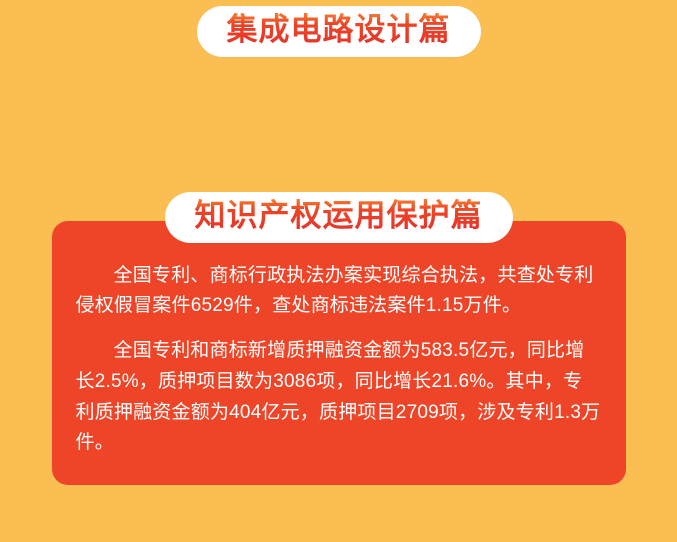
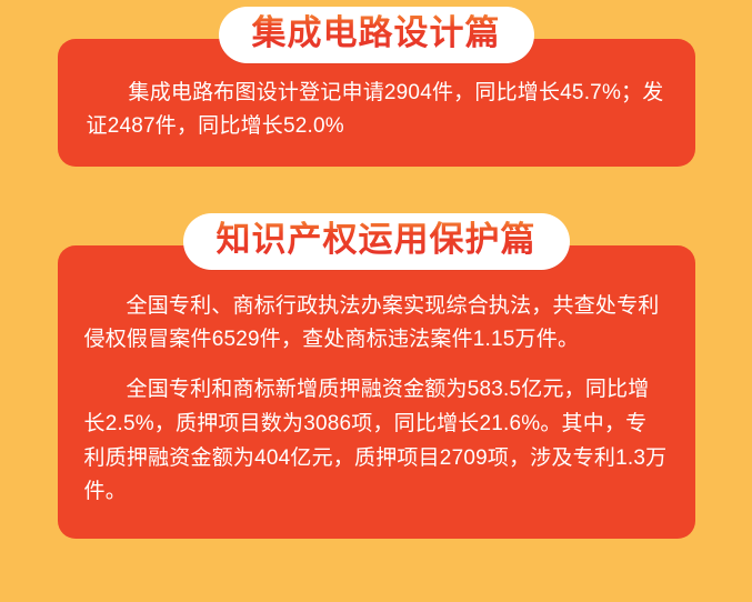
  集成电路设计篇
+ 集成电路布图设计登记申请2904件，同比增长45.7%；发证2487件，同比增长52.0%
  知识产权运用保护篇
  全国专利、商标行政执法办案实现综合执法，共查处专利侵权假冒案件6529件，查处商标违法案件1.15万件。
  全国专利和商标新增质押融资金额为583.5亿元，同比增长2.5%，质押项目数为3086项，同比增长21.6%。其中，专利质押融资金额为404亿元，质押项目2709项，涉及专利1.3万件。
